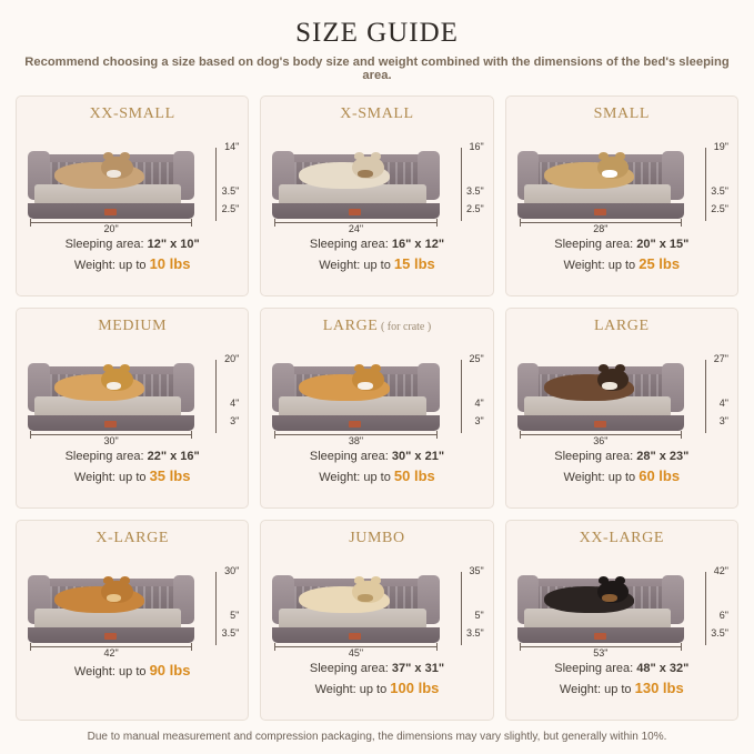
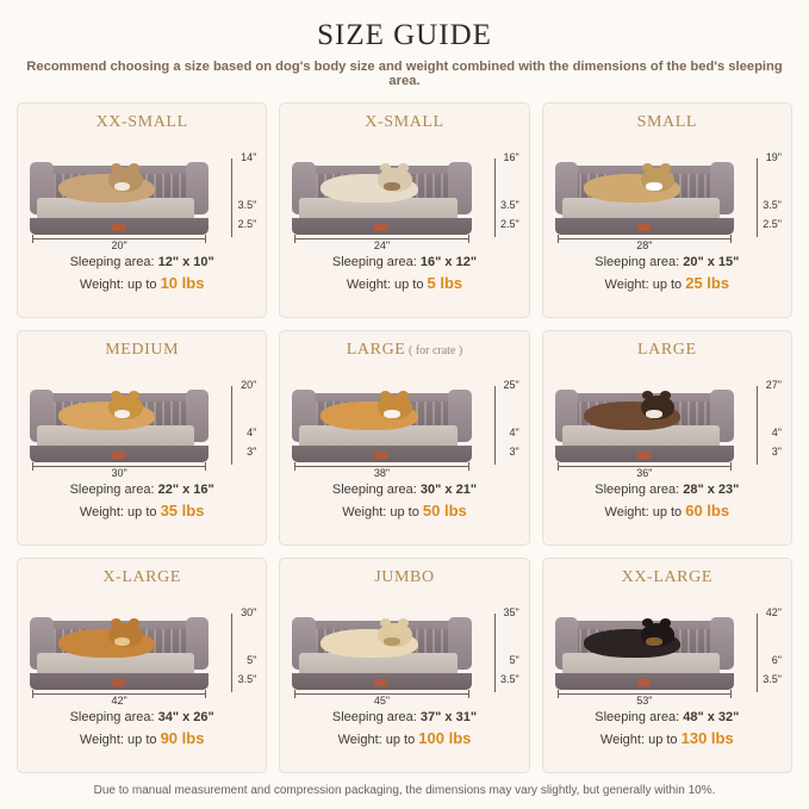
  SIZE GUIDE
  Recommend choosing a size based on dog's body size and weight combined with the dimensions of the bed's sleeping area.
  XX-SMALL
  14"
  3.5"
  2.5"
  20"
  Sleeping area: 12" x 10"
  Weight: up to 10 lbs
  X-SMALL
  16"
  3.5"
  2.5"
  24"
  Sleeping area: 16" x 12"
- Weight: up to 15 lbs
+ Weight: up to 5 lbs
  SMALL
  19"
  3.5"
  2.5"
  28"
  Sleeping area: 20" x 15"
  Weight: up to 25 lbs
  MEDIUM
  20"
  4"
  3"
  30"
  Sleeping area: 22" x 16"
  Weight: up to 35 lbs
  LARGE ( for crate )
  25"
  4"
  3"
  38"
  Sleeping area: 30" x 21"
  Weight: up to 50 lbs
  LARGE
  27"
  4"
  3"
  36"
  Sleeping area: 28" x 23"
  Weight: up to 60 lbs
  X-LARGE
  30"
  5"
  3.5"
  42"
+ Sleeping area: 34" x 26"
  Weight: up to 90 lbs
  JUMBO
  35"
  5"
  3.5"
  45"
  Sleeping area: 37" x 31"
  Weight: up to 100 lbs
  XX-LARGE
  42"
  6"
  3.5"
  53"
  Sleeping area: 48" x 32"
  Weight: up to 130 lbs
  Due to manual measurement and compression packaging, the dimensions may vary slightly, but generally within 10%.
